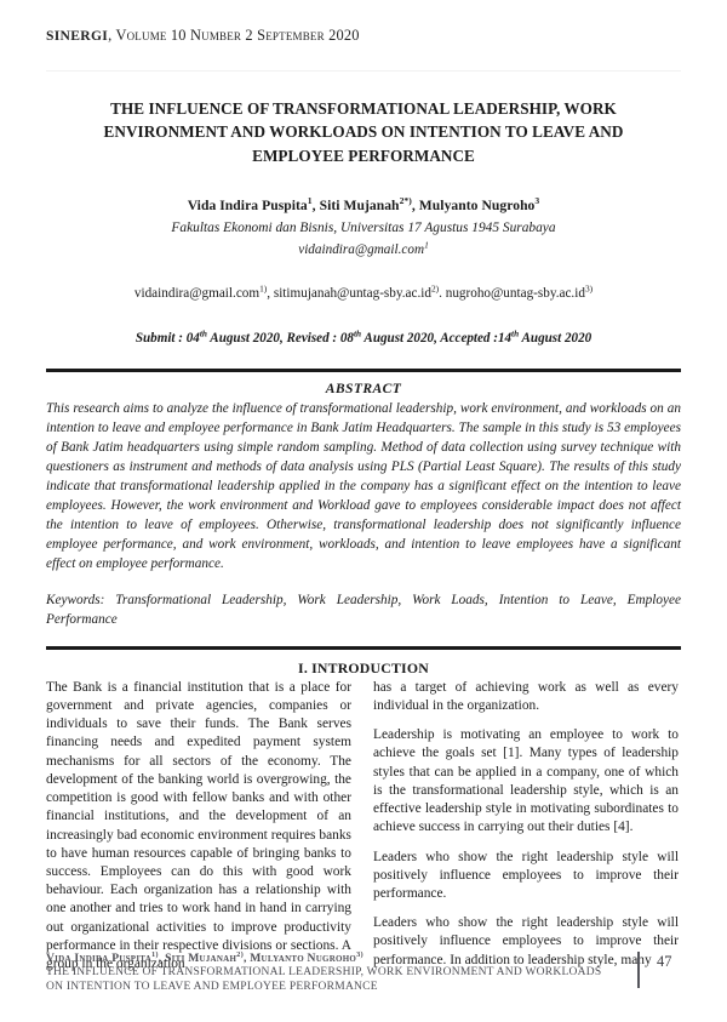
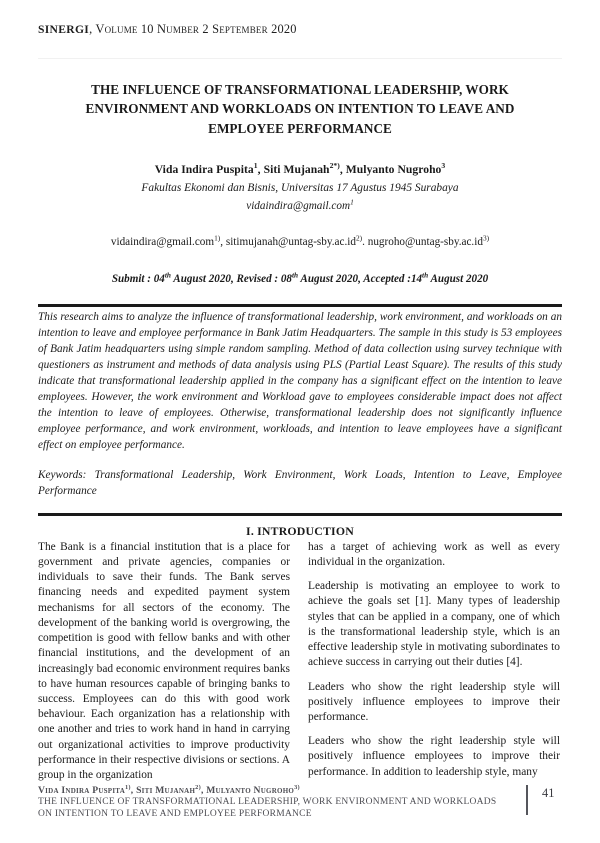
  SINERGI, Volume 10 Number 2 September 2020
  THE INFLUENCE OF TRANSFORMATIONAL LEADERSHIP, WORK ENVIRONMENT AND WORKLOADS ON INTENTION TO LEAVE AND EMPLOYEE PERFORMANCE
  Vida Indira Puspita1, Siti Mujanah2*), Mulyanto Nugroho3
  Fakultas Ekonomi dan Bisnis, Universitas 17 Agustus 1945 Surabaya
  vidaindira@gmail.com1
  vidaindira@gmail.com1), sitimujanah@untag-sby.ac.id2). nugroho@untag-sby.ac.id3)
  Submit : 04th August 2020, Revised : 08th August 2020, Accepted :14th August 2020
- ABSTRACT
  This research aims to analyze the influence of transformational leadership, work environment, and workloads on an intention to leave and employee performance in Bank Jatim Headquarters. The sample in this study is 53 employees of Bank Jatim headquarters using simple random sampling. Method of data collection using survey technique with questioners as instrument and methods of data analysis using PLS (Partial Least Square). The results of this study indicate that transformational leadership applied in the company has a significant effect on the intention to leave employees. However, the work environment and Workload gave to employees considerable impact does not affect the intention to leave of employees. Otherwise, transformational leadership does not significantly influence employee performance, and work environment, workloads, and intention to leave employees have a significant effect on employee performance.
- Keywords: Transformational Leadership, Work Leadership, Work Loads, Intention to Leave, Employee Performance
+ Keywords: Transformational Leadership, Work Environment, Work Loads, Intention to Leave, Employee Performance
  I. INTRODUCTION
  The Bank is a financial institution that is a place for government and private agencies, companies or individuals to save their funds. The Bank serves financing needs and expedited payment system mechanisms for all sectors of the economy. The development of the banking world is overgrowing, the competition is good with fellow banks and with other financial institutions, and the development of an increasingly bad economic environment requires banks to have human resources capable of bringing banks to success. Employees can do this with good work behaviour. Each organization has a relationship with one another and tries to work hand in hand in carrying out organizational activities to improve productivity performance in their respective divisions or sections. A group in the organization
  has a target of achieving work as well as every individual in the organization.
  Leadership is motivating an employee to work to achieve the goals set [1]. Many types of leadership styles that can be applied in a company, one of which is the transformational leadership style, which is an effective leadership style in motivating subordinates to achieve success in carrying out their duties [4].
  Leaders who show the right leadership style will positively influence employees to improve their performance.
  Leaders who show the right leadership style will positively influence employees to improve their performance. In addition to leadership style, many
  Vida Indira Puspita , Siti Mujanah , Mulyanto Nugroho
  THE INFLUENCE OF TRANSFORMATIONAL LEADERSHIP, WORK ENVIRONMENT AND WORKLOADS
  ON INTENTION TO LEAVE AND EMPLOYEE PERFORMANCE
- 47
+ 41
